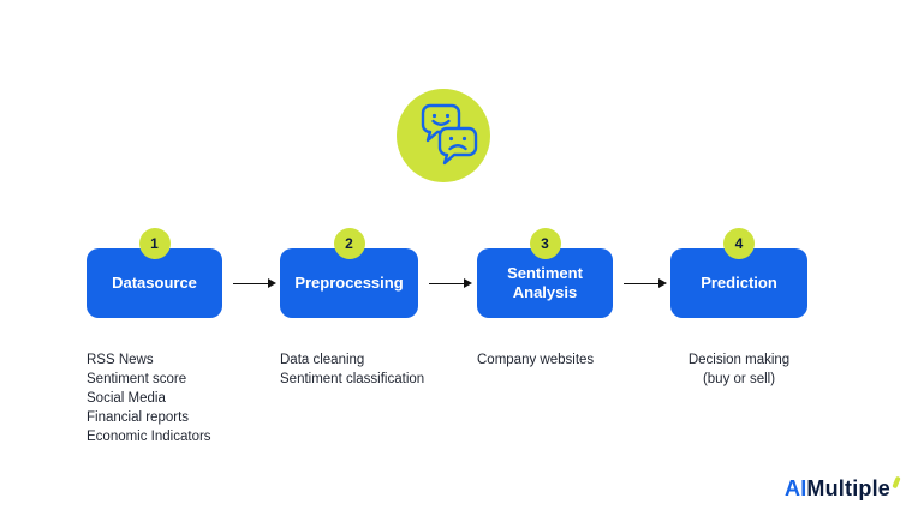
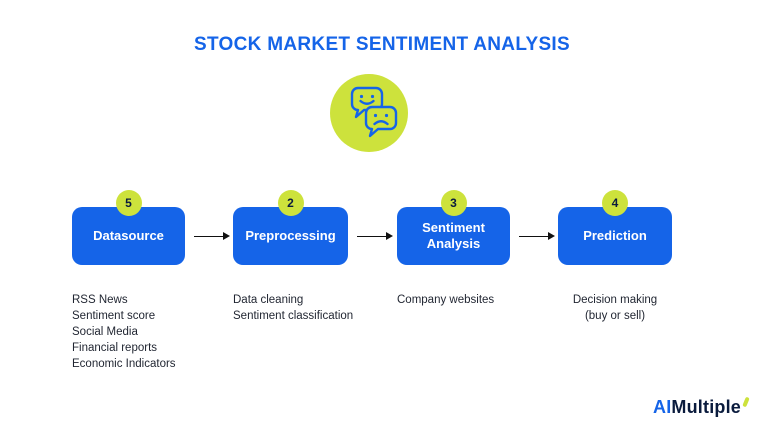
+ STOCK MARKET SENTIMENT ANALYSIS
- 1
+ 5
  Datasource
  RSS News
  Sentiment score
  Social Media
  Financial reports
  Economic Indicators
  2
  Preprocessing
  Data cleaning
  Sentiment classification
  3
  Sentiment Analysis
  Company websites
  4
  Prediction
  Decision making
  (buy or sell)
  AI
  Multiple
